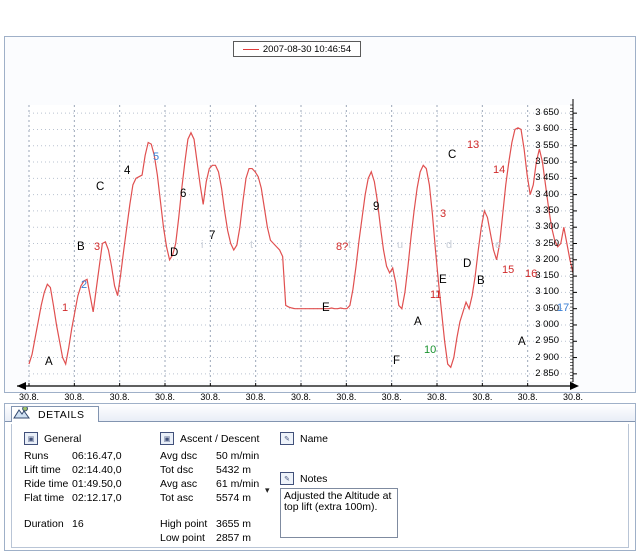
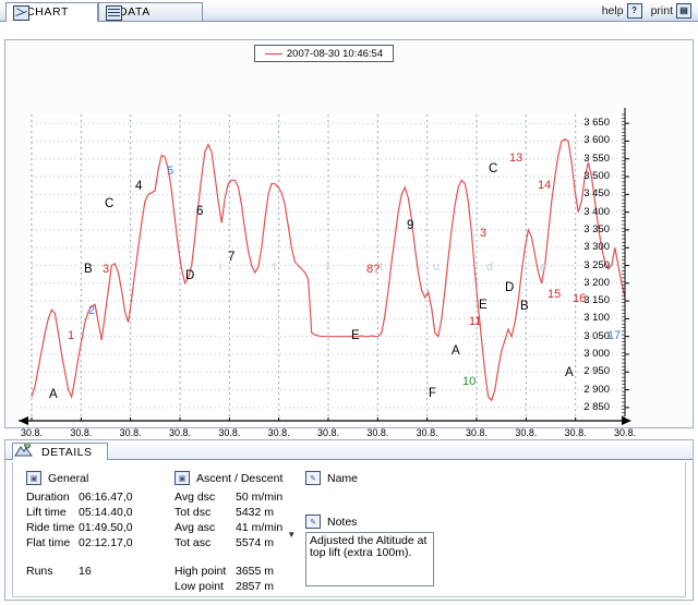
+ CHART
+ DATA
+ help
+ ?
+ print
+ ▤
  2007-08-30 10:46:54
  3 650
  3 600
  3 550
  3 500
  3 450
  3 400
  3 350
  3 300
  3 250
  3 200
  3 150
  3 100
  3 050
  3 000
  2 950
  2 900
  2 850
  30.8.
  30.8.
  30.8.
  30.8.
  30.8.
  30.8.
  30.8.
  30.8.
  30.8.
  30.8.
  30.8.
  30.8.
  30.8.
  A
  1
  2
  B
  3
  C
  4
  5
  6
  D
  7
  8?
  E
  9
  F
  10
  A
  11
  E
  C
  13
  3
  D
  B
  14
  15
  16
  A
  17
  i
  t
  i
  t
  u
  d
  e
  DETAILS
  General
- Runs 06:16.47,0
+ Duration 06:16.47,0
- Lift time 02:14.40,0
+ Lift time 05:14.40,0
  Ride time 01:49.50,0
  Flat time 02:12.17,0
- Duration 16
+ Runs 16
  Ascent / Descent
  Avg dsc 50 m/min
  Tot dsc 5432 m
- Avg asc 61 m/min
+ Avg asc 41 m/min
  Tot asc 5574 m
  High point 3655 m
  Low point 2857 m
  Name
  Notes
  ▾
